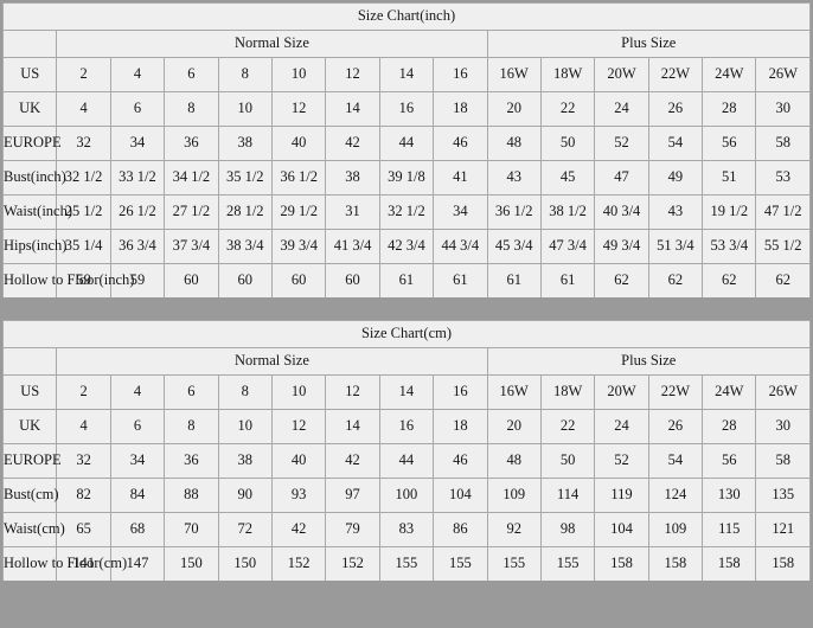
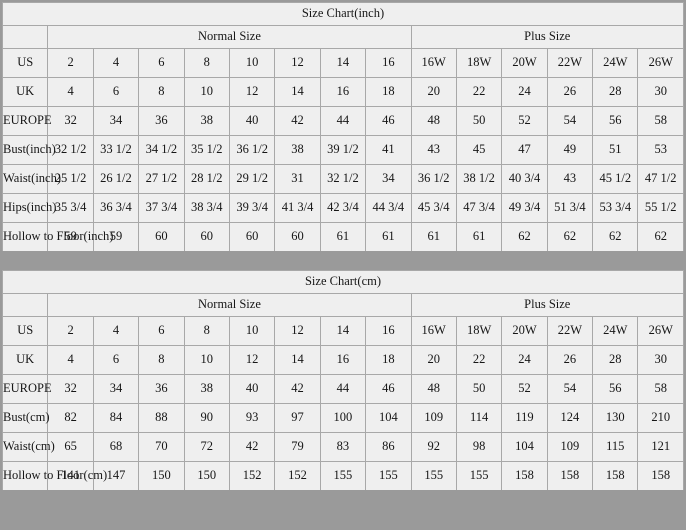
  Size Chart(inch)
  	Normal Size	Plus Size
  US	2	4	6	8	10	12	14	16	16W	18W	20W	22W	24W	26W
  UK	4	6	8	10	12	14	16	18	20	22	24	26	28	30
  EUROPE	32	34	36	38	40	42	44	46	48	50	52	54	56	58
- Bust(inch)	32 1/2	33 1/2	34 1/2	35 1/2	36 1/2	38	39 1/8	41	43	45	47	49	51	53
+ Bust(inch)	32 1/2	33 1/2	34 1/2	35 1/2	36 1/2	38	39 1/2	41	43	45	47	49	51	53
- Waist(inch	25 1/2	26 1/2	27 1/2	28 1/2	29 1/2	31	32 1/2	34	36 1/2	38 1/2	40 3/4	43	19 1/2	47 1/2
+ Waist(inch	25 1/2	26 1/2	27 1/2	28 1/2	29 1/2	31	32 1/2	34	36 1/2	38 1/2	40 3/4	43	45 1/2	47 1/2
- Hips(inch	35 1/4	36 3/4	37 3/4	38 3/4	39 3/4	41 3/4	42 3/4	44 3/4	45 3/4	47 3/4	49 3/4	51 3/4	53 3/4	55 1/2
+ Hips(inch	35 3/4	36 3/4	37 3/4	38 3/4	39 3/4	41 3/4	42 3/4	44 3/4	45 3/4	47 3/4	49 3/4	51 3/4	53 3/4	55 1/2
  Hollow to Fr(inch	59	59	60	60	60	60	61	61	61	61	62	62	62	62
  Size Chart(cm)
  	Normal Size	Plus Size
  US	2	4	6	8	10	12	14	16	16W	18W	20W	22W	24W	26W
  UK	4	6	8	10	12	14	16	18	20	22	24	26	28	30
  EUROPE	32	34	36	38	40	42	44	46	48	50	52	54	56	58
- Bust(cm)	82	84	88	90	93	97	100	104	109	114	119	124	130	135
+ Bust(cm)	82	84	88	90	93	97	100	104	109	114	119	124	130	210
  Waist(cm)	65	68	70	72	42	79	83	86	92	98	104	109	115	121
  Hollow to Fr(cm)	141	147	150	150	152	152	155	155	155	155	158	158	158	158
